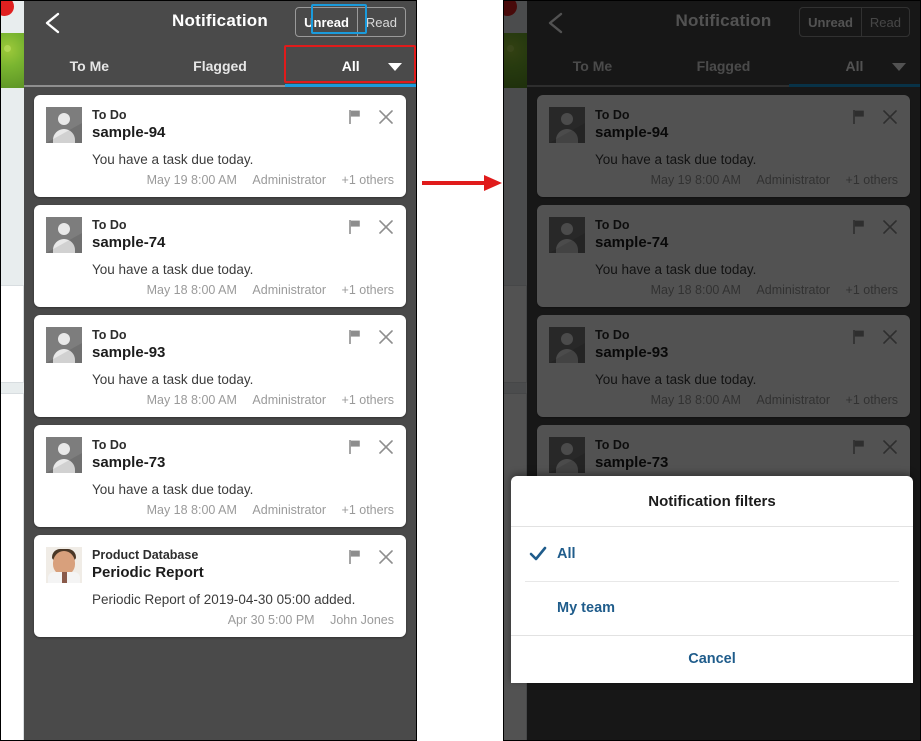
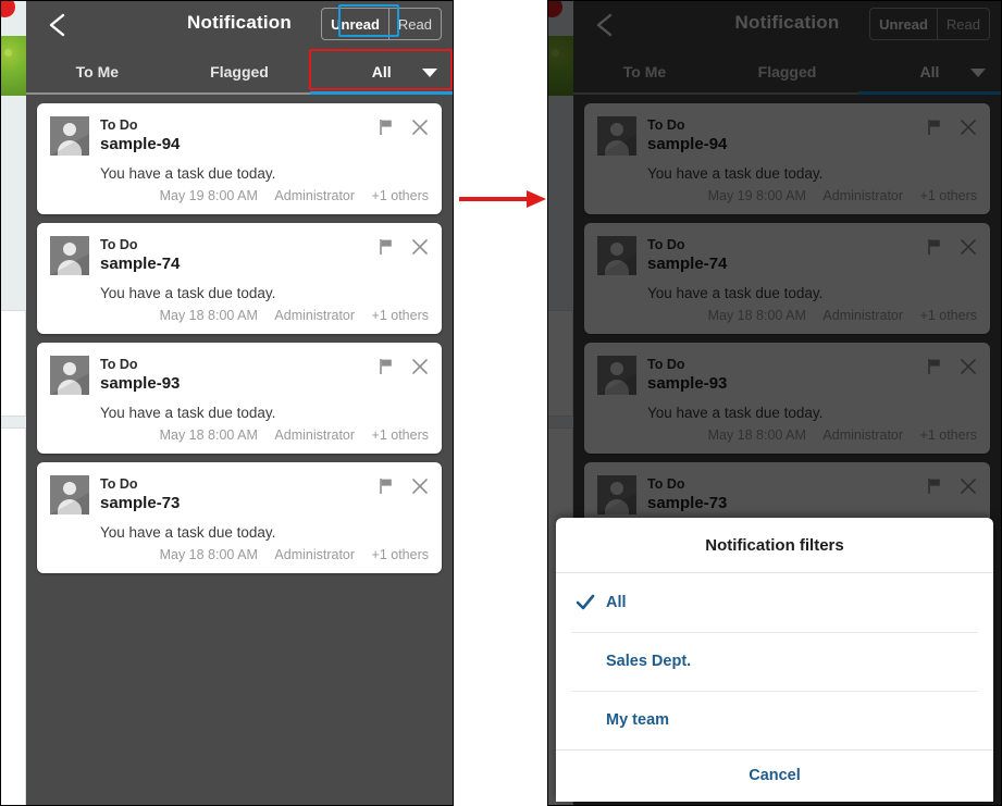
  Notification
  Unread
  Read
  To Me
  Flagged
  All
  To Do
  sample-94
  You have a task due today.
  May 19 8:00 AM Administrator +1 others
  To Do
  sample-74
  You have a task due today.
  May 18 8:00 AM Administrator +1 others
  To Do
  sample-93
  You have a task due today.
  May 18 8:00 AM Administrator +1 others
  To Do
  sample-73
  You have a task due today.
  May 18 8:00 AM Administrator +1 others
- Product Database
- Periodic Report
- Periodic Report of 2019-04-30 05:00 added.
- Apr 30 5:00 PM John Jones
  Notification
  Unread
  Read
  To Me
  Flagged
  All
  To Do
  sample-94
  You have a task due today.
  May 19 8:00 AM Administrator +1 others
  To Do
  sample-74
  You have a task due today.
  May 18 8:00 AM Administrator +1 others
  To Do
  sample-93
  You have a task due today.
  May 18 8:00 AM Administrator +1 others
  To Do
  sample-73
  Notification filters
  All
+ Sales Dept.
  My team
  Cancel
